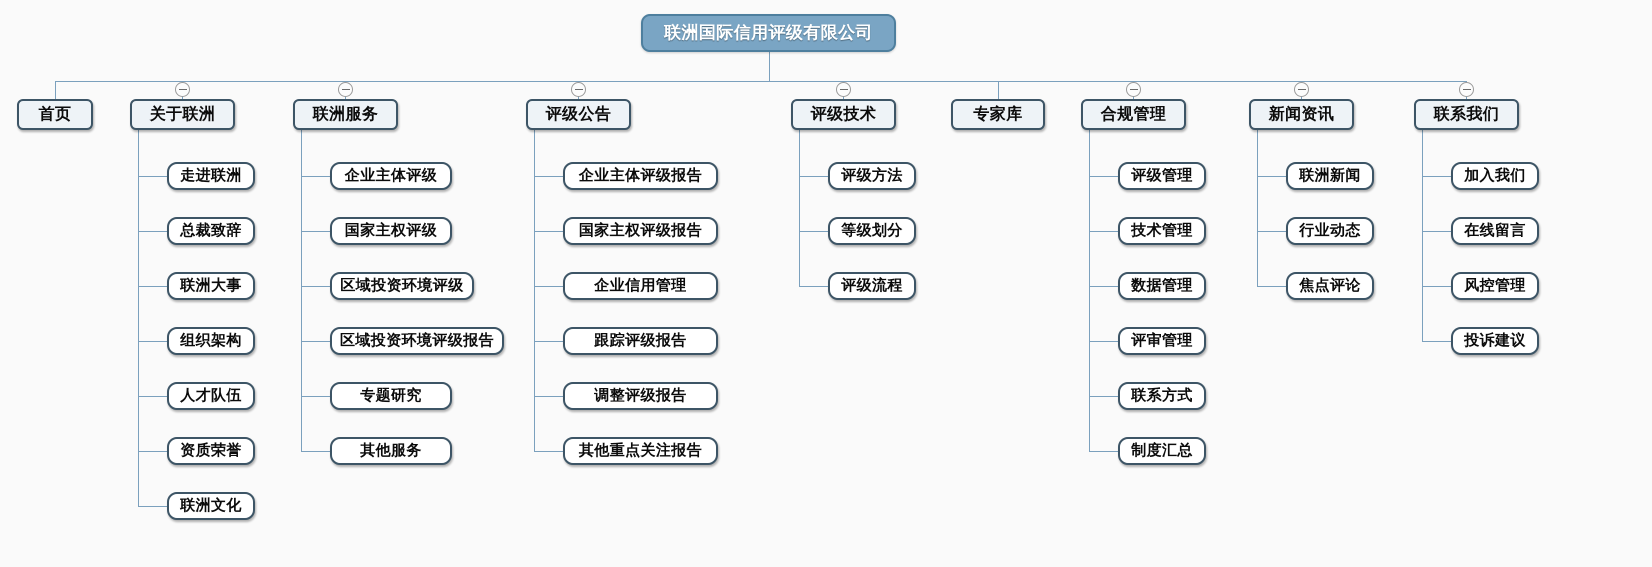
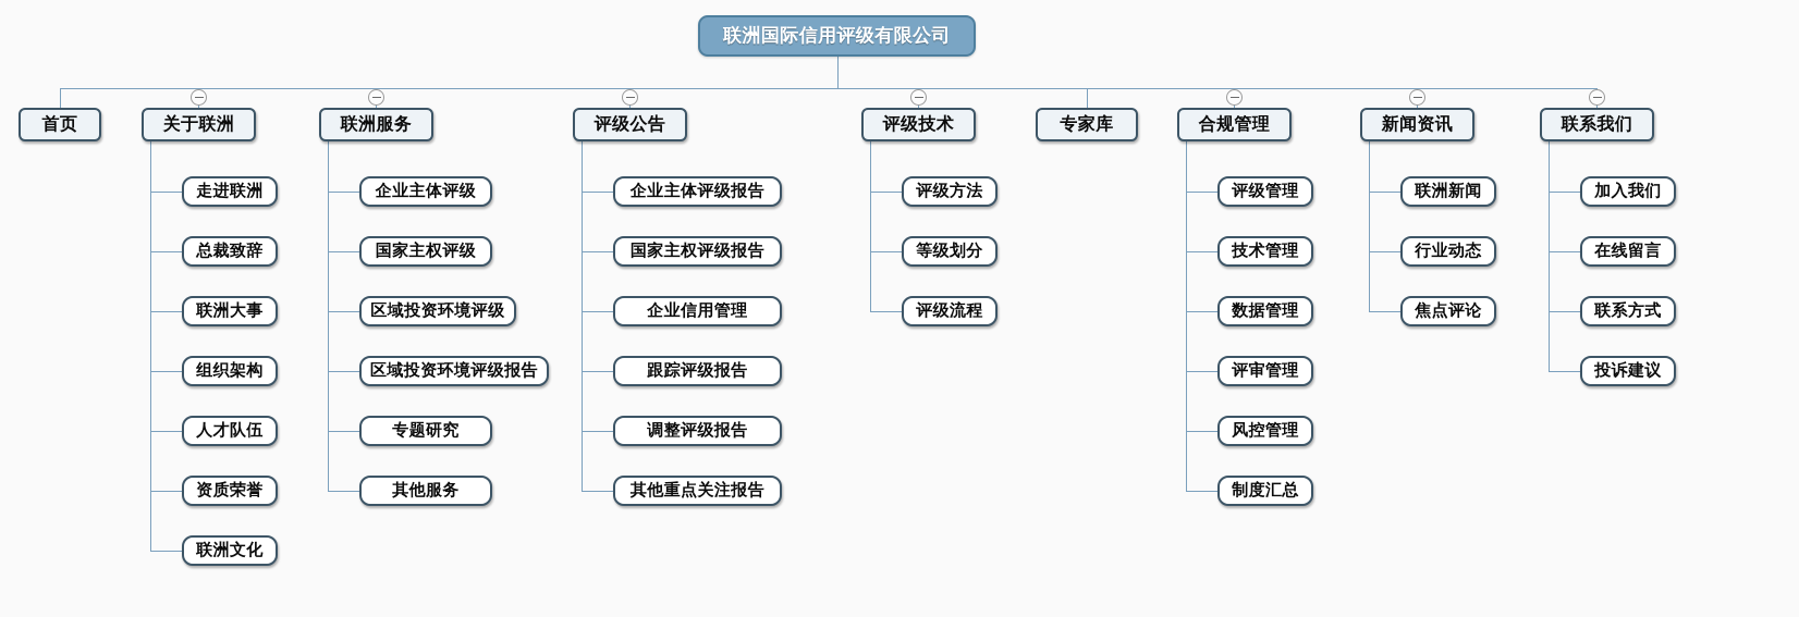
  联洲国际信用评级有限公司
  首页
  关于联洲
  走进联洲
  总裁致辞
  联洲大事
  组织架构
  人才队伍
  资质荣誉
  联洲文化
  联洲服务
  企业主体评级
  国家主权评级
  区域投资环境评级
  区域投资环境评级报告
  专题研究
  其他服务
  评级公告
  企业主体评级报告
  国家主权评级报告
  企业信用管理
  跟踪评级报告
  调整评级报告
  其他重点关注报告
  评级技术
  评级方法
  等级划分
  评级流程
  专家库
  合规管理
  评级管理
  技术管理
  数据管理
  评审管理
- 联系方式
+ 风控管理
  制度汇总
  新闻资讯
  联洲新闻
  行业动态
  焦点评论
  联系我们
  加入我们
  在线留言
- 风控管理
+ 联系方式
  投诉建议
